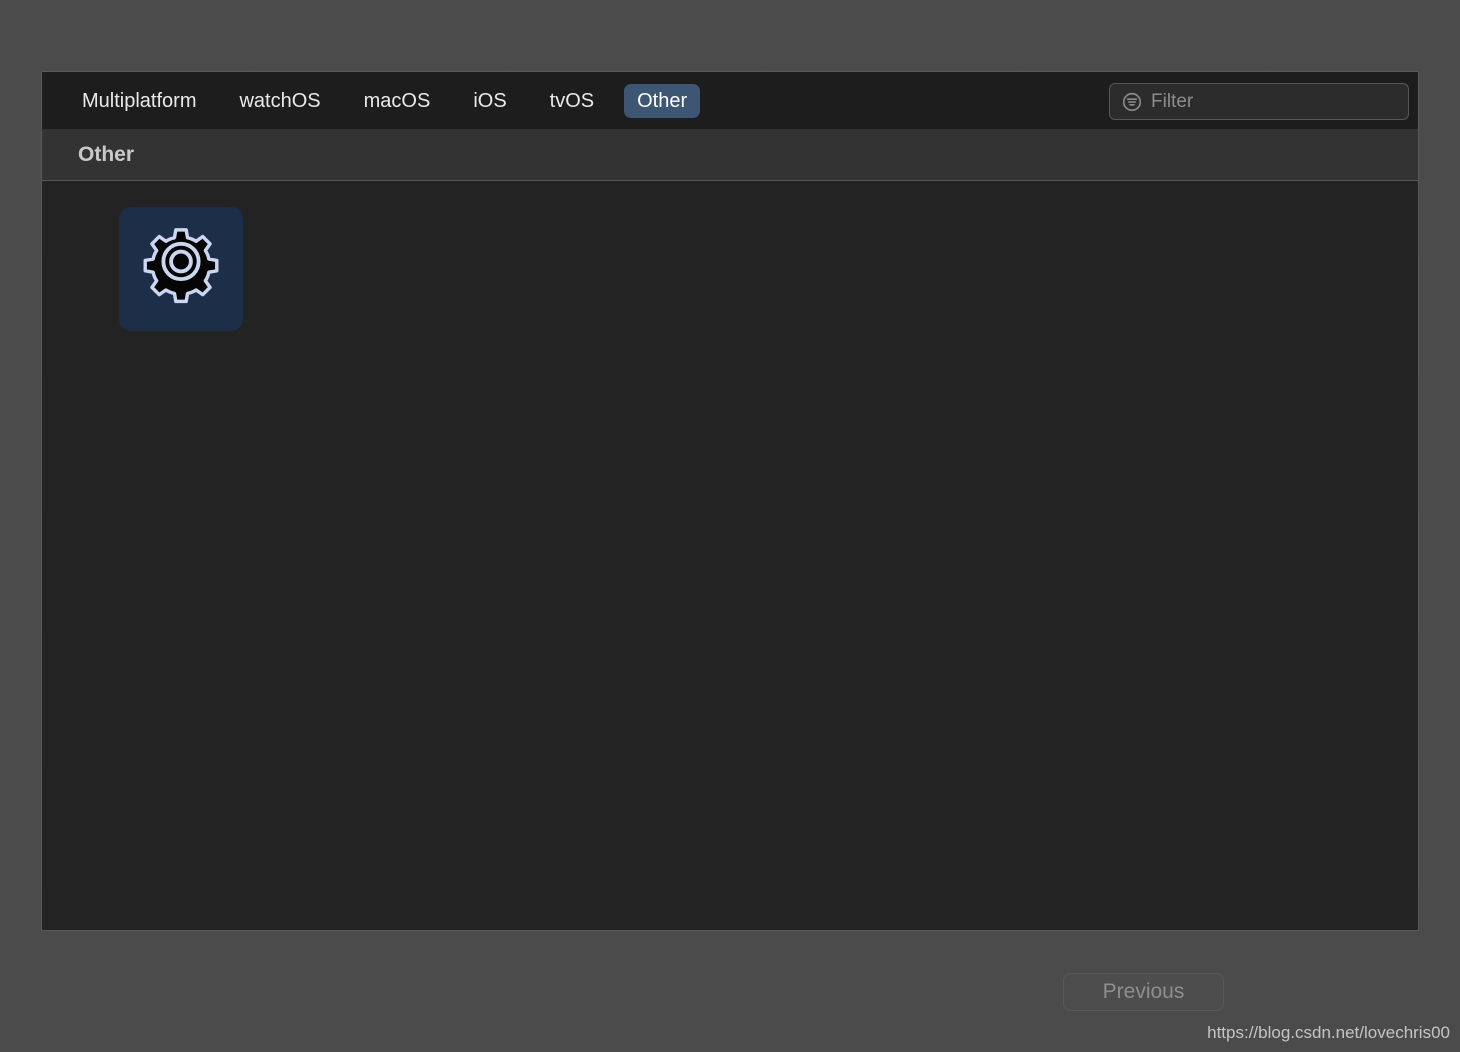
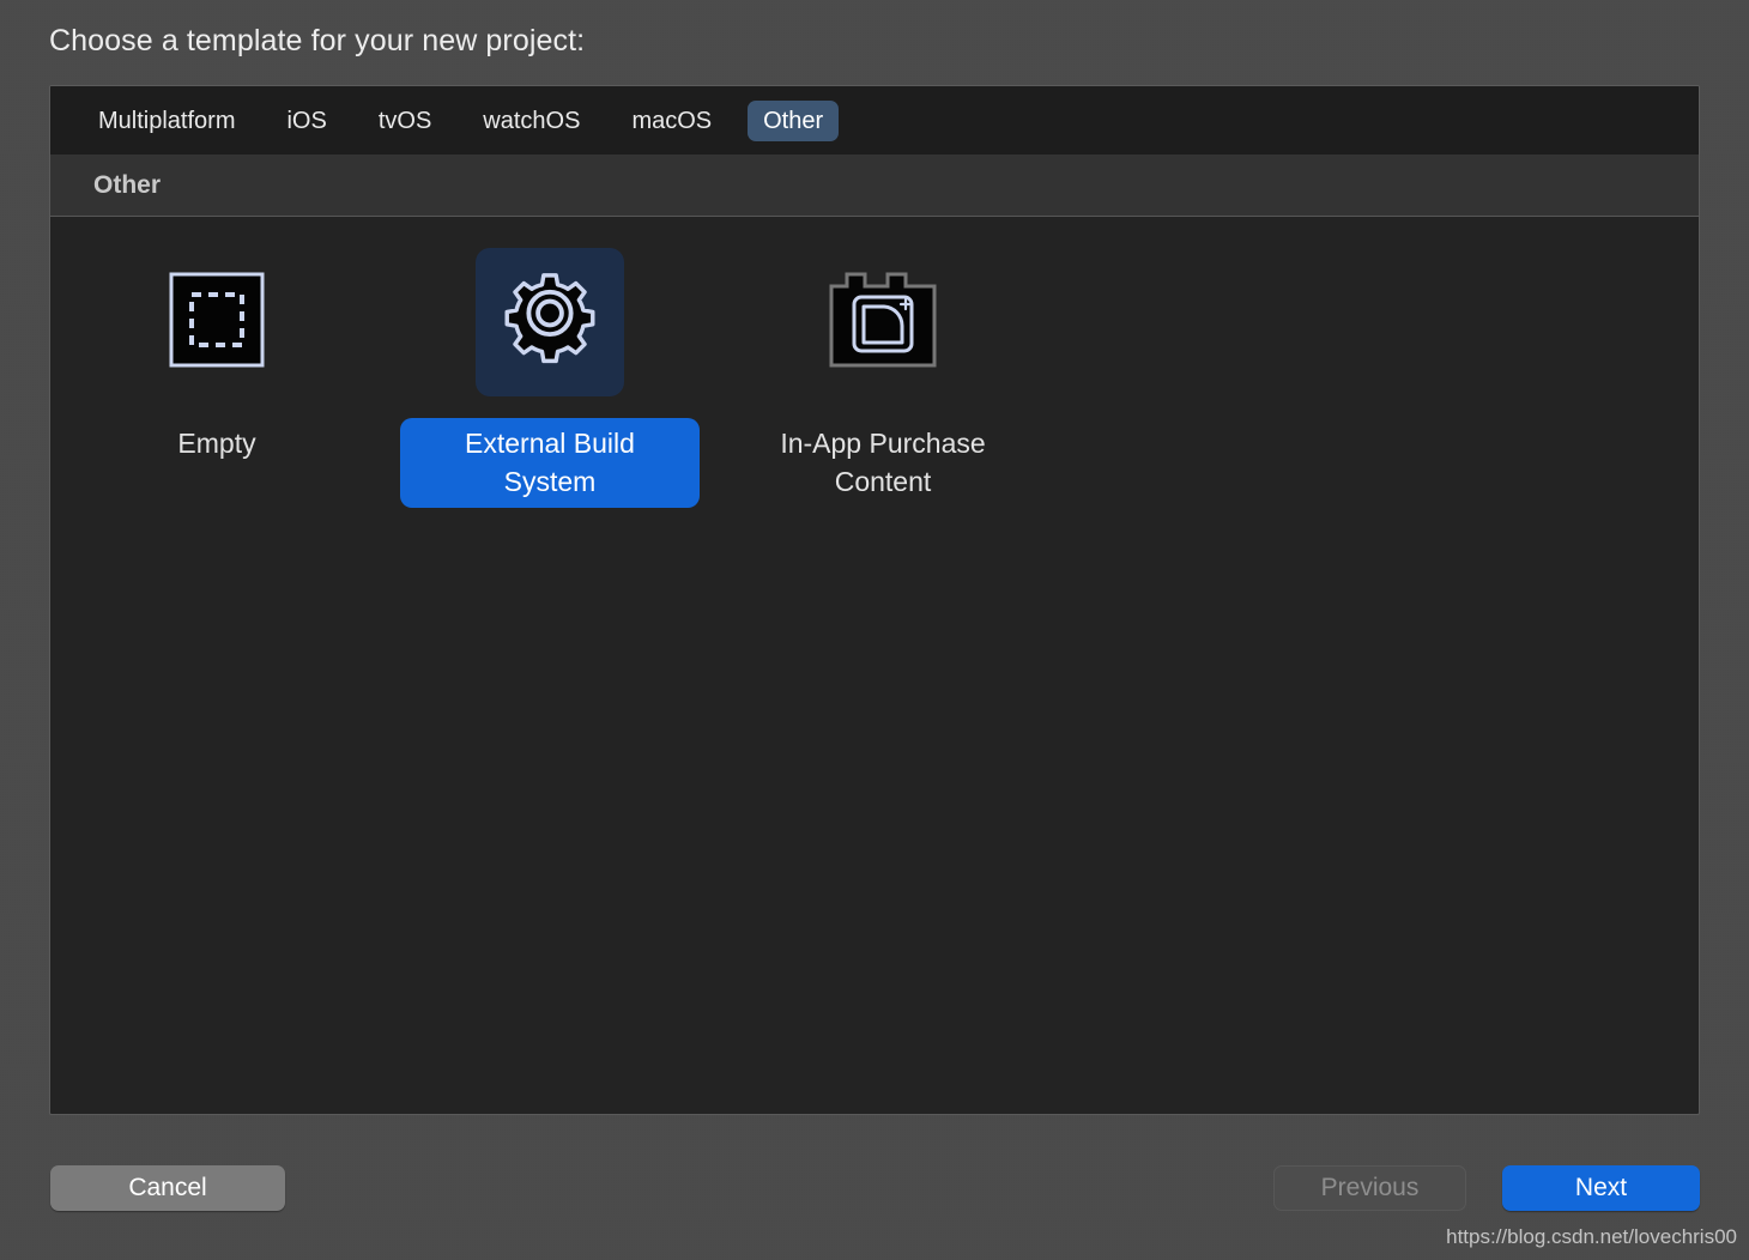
+ Choose a template for your new project:
  Multiplatform
- watchOS
+ iOS
- macOS
+ tvOS
- iOS
+ watchOS
- tvOS
+ macOS
  Other
- Filter
  Other
+ Empty
+ External Build System
+ In-App Purchase Content
+ Cancel
  Previous
+ Next
  https://blog.csdn.net/lovechris00
